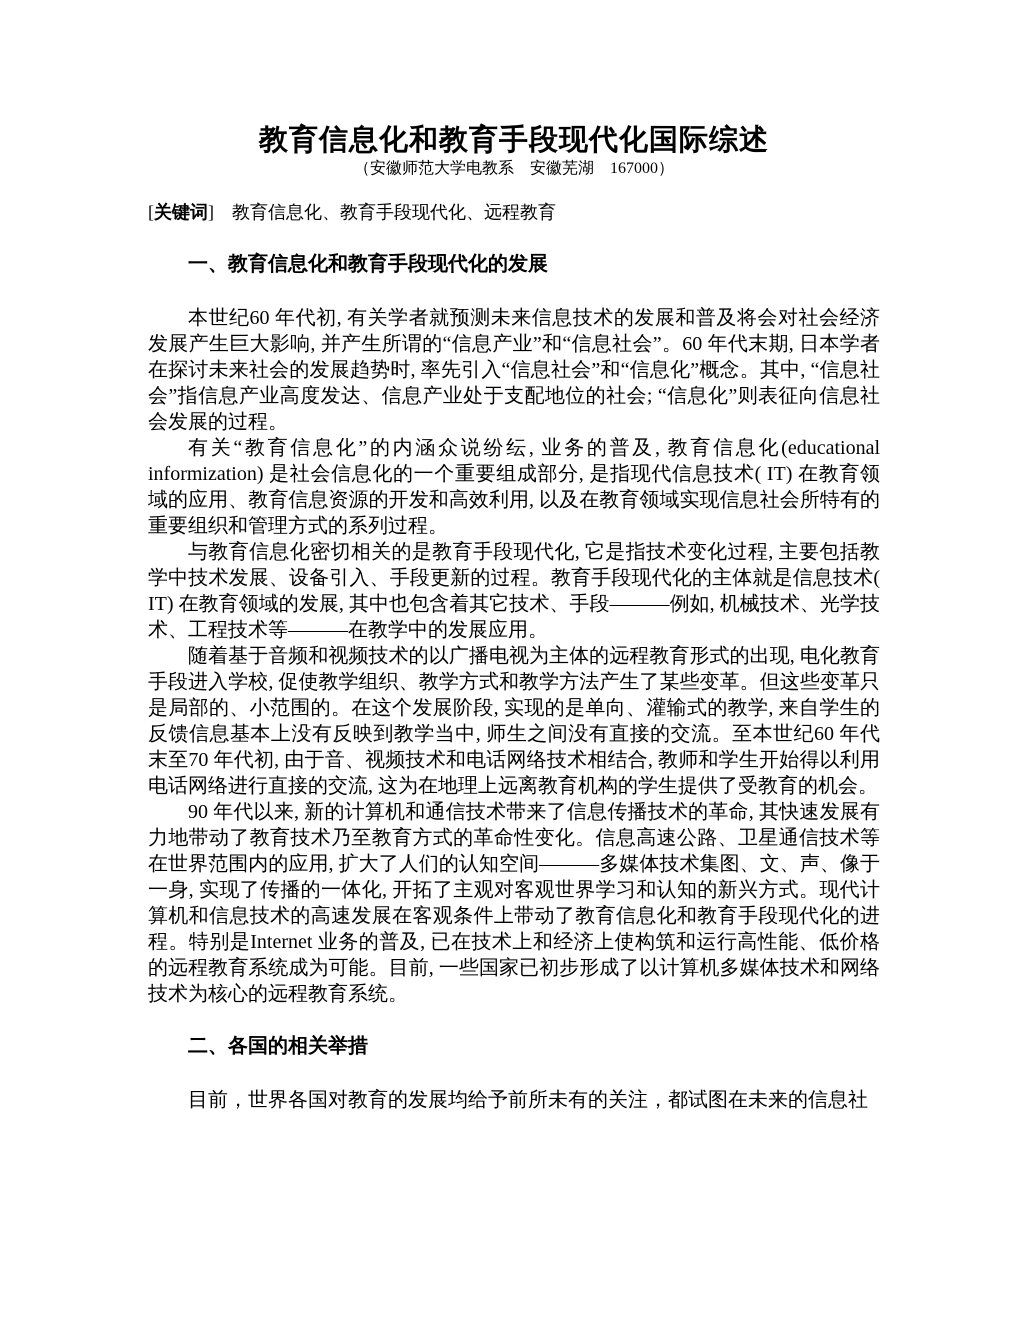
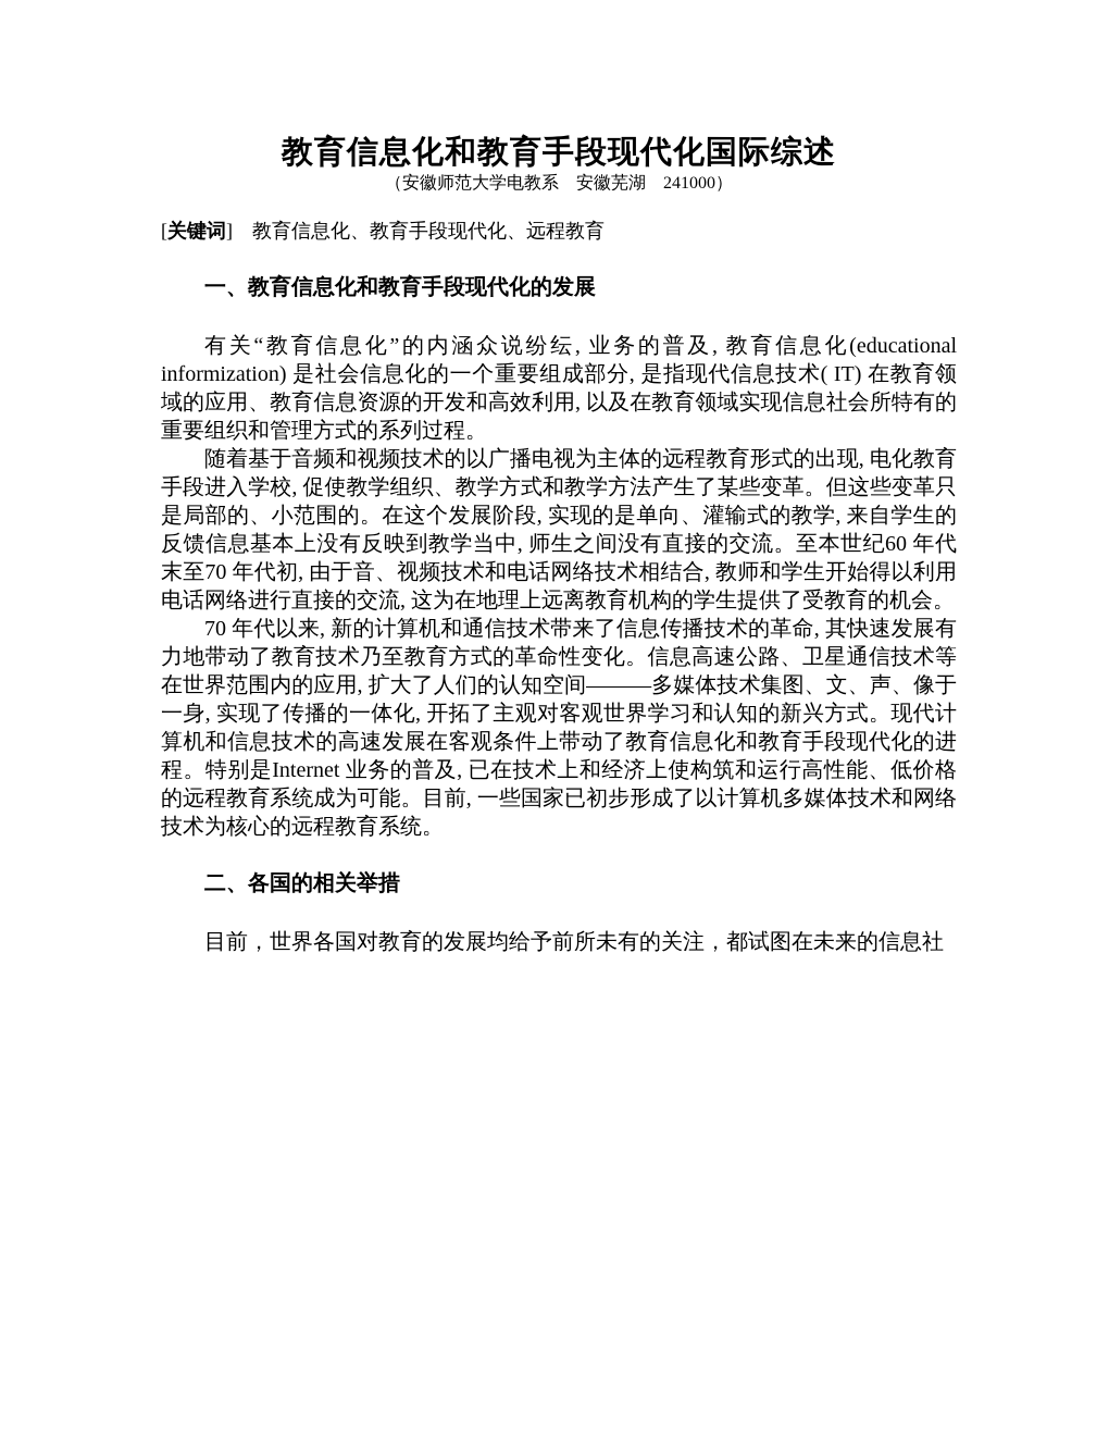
  教育信息化和教育手段现代化国际综述
- （安徽师范大学电教系 安徽芜湖 167000）
+ （安徽师范大学电教系 安徽芜湖 241000）
  [关键词] 教育信息化、教育手段现代化、远程教育
  一、教育信息化和教育手段现代化的发展
- 本世纪60 年代初, 有关学者就预测未来信息技术的发展和普及将会对社会经济发展产生巨大影响, 并产生所谓的“信息产业”和“信息社会”。60 年代末期, 日本学者在探讨未来社会的发展趋势时, 率先引入“信息社会”和“信息化”概念。其中, “信息社会”指信息产业高度发达、信息产业处于支配地位的社会; “信息化”则表征向信息社会发展的过程。
  有关“教育信息化”的内涵众说纷纭, 业务的普及, 教育信息化(educational informization) 是社会信息化的一个重要组成部分, 是指现代信息技术( IT) 在教育领域的应用、教育信息资源的开发和高效利用, 以及在教育领域实现信息社会所特有的重要组织和管理方式的系列过程。
- 与教育信息化密切相关的是教育手段现代化, 它是指技术变化过程, 主要包括教学中技术发展、设备引入、手段更新的过程。教育手段现代化的主体就是信息技术( IT) 在教育领域的发展, 其中也包含着其它技术、手段———例如, 机械技术、光学技术、工程技术等———在教学中的发展应用。
  随着基于音频和视频技术的以广播电视为主体的远程教育形式的出现, 电化教育手段进入学校, 促使教学组织、教学方式和教学方法产生了某些变革。但这些变革只是局部的、小范围的。在这个发展阶段, 实现的是单向、灌输式的教学, 来自学生的反馈信息基本上没有反映到教学当中, 师生之间没有直接的交流。至本世纪60 年代末至70 年代初, 由于音、视频技术和电话网络技术相结合, 教师和学生开始得以利用电话网络进行直接的交流, 这为在地理上远离教育机构的学生提供了受教育的机会。
- 90 年代以来, 新的计算机和通信技术带来了信息传播技术的革命, 其快速发展有力地带动了教育技术乃至教育方式的革命性变化。信息高速公路、卫星通信技术等在世界范围内的应用, 扩大了人们的认知空间———多媒体技术集图、文、声、像于一身, 实现了传播的一体化, 开拓了主观对客观世界学习和认知的新兴方式。现代计算机和信息技术的高速发展在客观条件上带动了教育信息化和教育手段现代化的进程。特别是Internet 业务的普及, 已在技术上和经济上使构筑和运行高性能、低价格的远程教育系统成为可能。目前, 一些国家已初步形成了以计算机多媒体技术和网络技术为核心的远程教育系统。
+ 70 年代以来, 新的计算机和通信技术带来了信息传播技术的革命, 其快速发展有力地带动了教育技术乃至教育方式的革命性变化。信息高速公路、卫星通信技术等在世界范围内的应用, 扩大了人们的认知空间———多媒体技术集图、文、声、像于一身, 实现了传播的一体化, 开拓了主观对客观世界学习和认知的新兴方式。现代计算机和信息技术的高速发展在客观条件上带动了教育信息化和教育手段现代化的进程。特别是Internet 业务的普及, 已在技术上和经济上使构筑和运行高性能、低价格的远程教育系统成为可能。目前, 一些国家已初步形成了以计算机多媒体技术和网络技术为核心的远程教育系统。
  二、各国的相关举措
  目前，世界各国对教育的发展均给予前所未有的关注，都试图在未来的信息社
